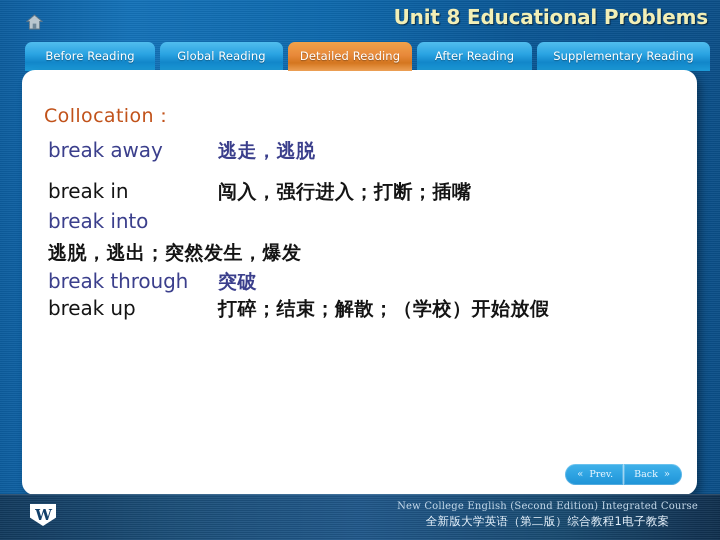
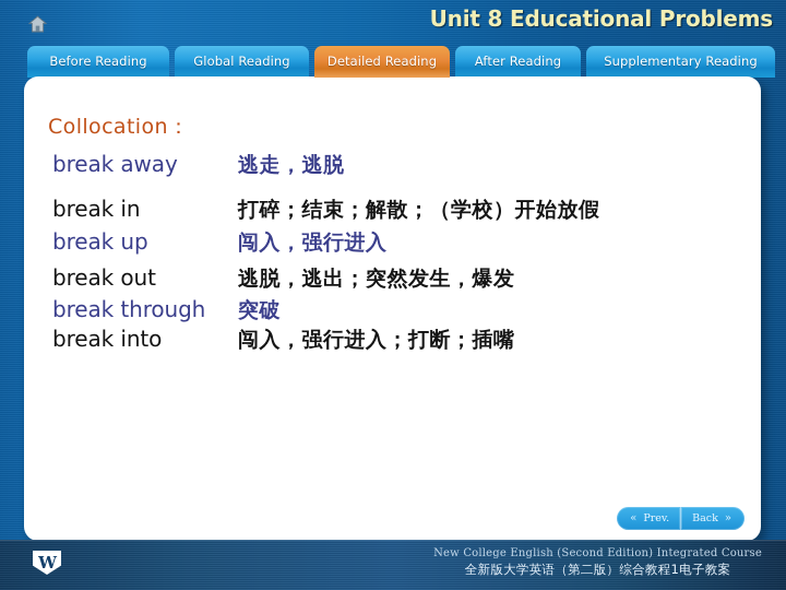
  Unit 8 Educational Problems
  Before Reading
  Global Reading
  Detailed Reading
  After Reading
  Supplementary Reading
  Collocation：
  break away
  逃走，逃脱
  break in
- 闯入，强行进入；打断；插嘴
+ 打碎；结束；解散；（学校）开始放假
- break into
+ break up
+ 闯入，强行进入
+ break out
  逃脱，逃出；突然发生，爆发
  break through
  突破
- break up
+ break into
- 打碎；结束；解散；（学校）开始放假
+ 闯入，强行进入；打断；插嘴
  «
  Prev.
  Back
  »
  W
  New College English (Second Edition) Integrated Course
  全新版大学英语（第二版）综合教程1电子教案
